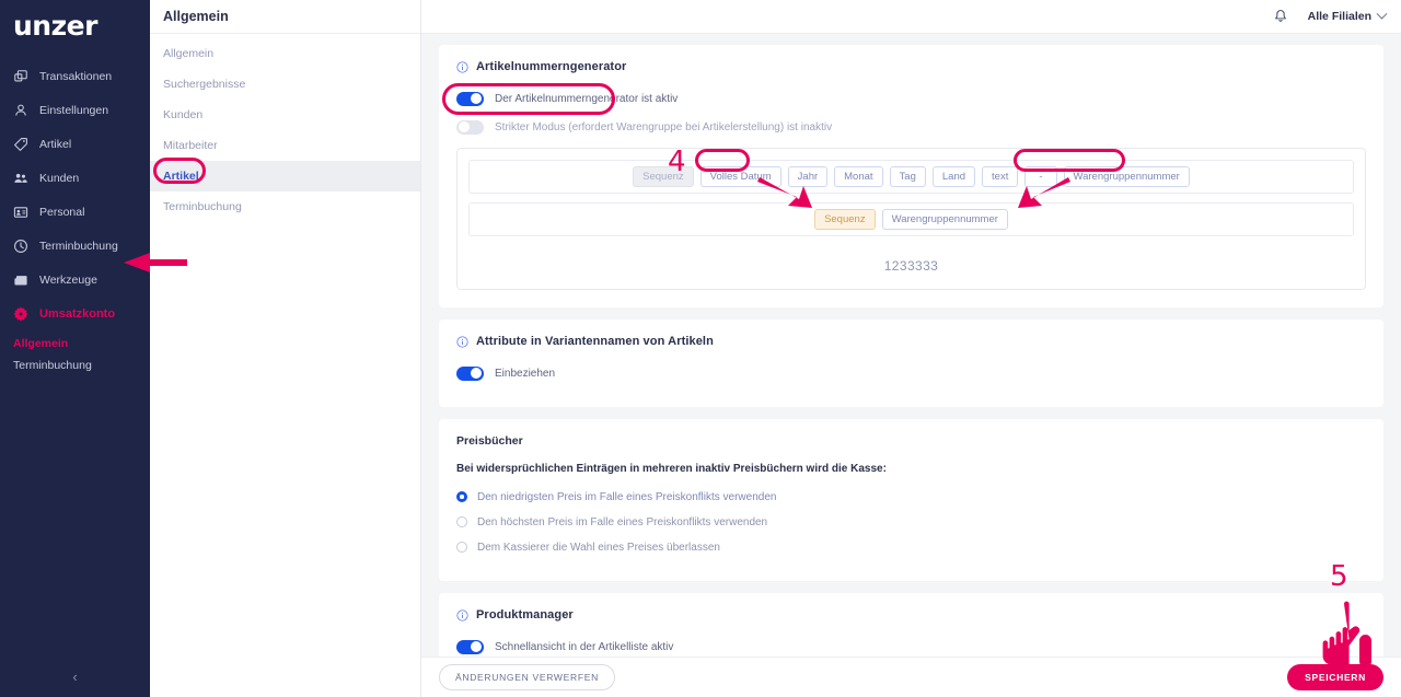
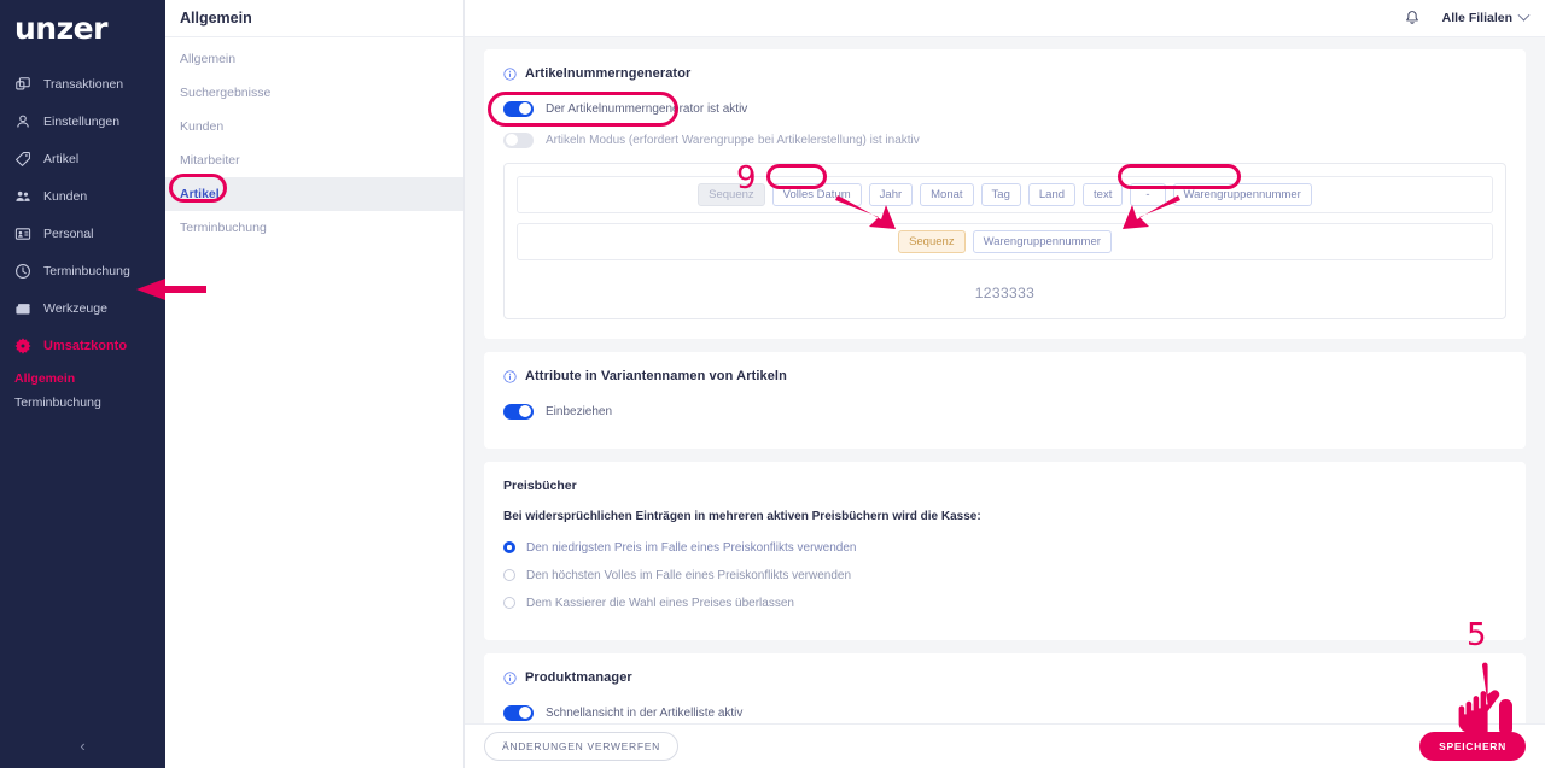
  unzer
  Transaktionen
  Einstellungen
  Artikel
  Kunden
  Personal
  Terminbuchung
  Werkzeuge
  Umsatzkonto
  Allgemein
  Terminbuchung
  ‹
  Allgemein
  Allgemein
  Suchergebnisse
  Kunden
  Mitarbeiter
  Artikel
  Terminbuchung
  Alle Filialen
  Artikelnummerngenerator
  Der Artikelnummerngenerator ist aktiv
- Strikter Modus (erfordert Warengruppe bei Artikelerstellung) ist inaktiv
+ Artikeln Modus (erfordert Warengruppe bei Artikelerstellung) ist inaktiv
  Sequenz
  Volles Datum
  Jahr
  Monat
  Tag
  Land
  text
  -
  Warengruppennummer
  Sequenz
  Warengruppennummer
  1233333
  Attribute in Variantennamen von Artikeln
  Einbeziehen
  Preisbücher
- Bei widersprüchlichen Einträgen in mehreren inaktiv Preisbüchern wird die Kasse:
+ Bei widersprüchlichen Einträgen in mehreren aktiven Preisbüchern wird die Kasse:
  Den niedrigsten Preis im Falle eines Preiskonflikts verwenden
- Den höchsten Preis im Falle eines Preiskonflikts verwenden
+ Den höchsten Volles im Falle eines Preiskonflikts verwenden
  Dem Kassierer die Wahl eines Preises überlassen
  Produktmanager
  Schnellansicht in der Artikelliste aktiv
  ÄNDERUNGEN VERWERFEN
  SPEICHERN
- 4
+ 9
  5
